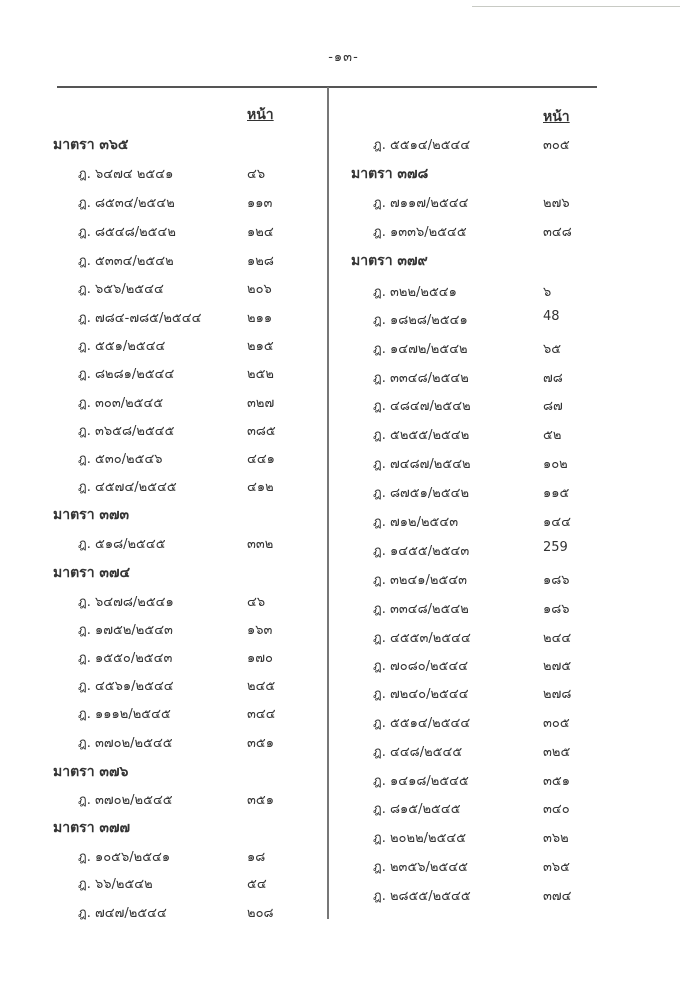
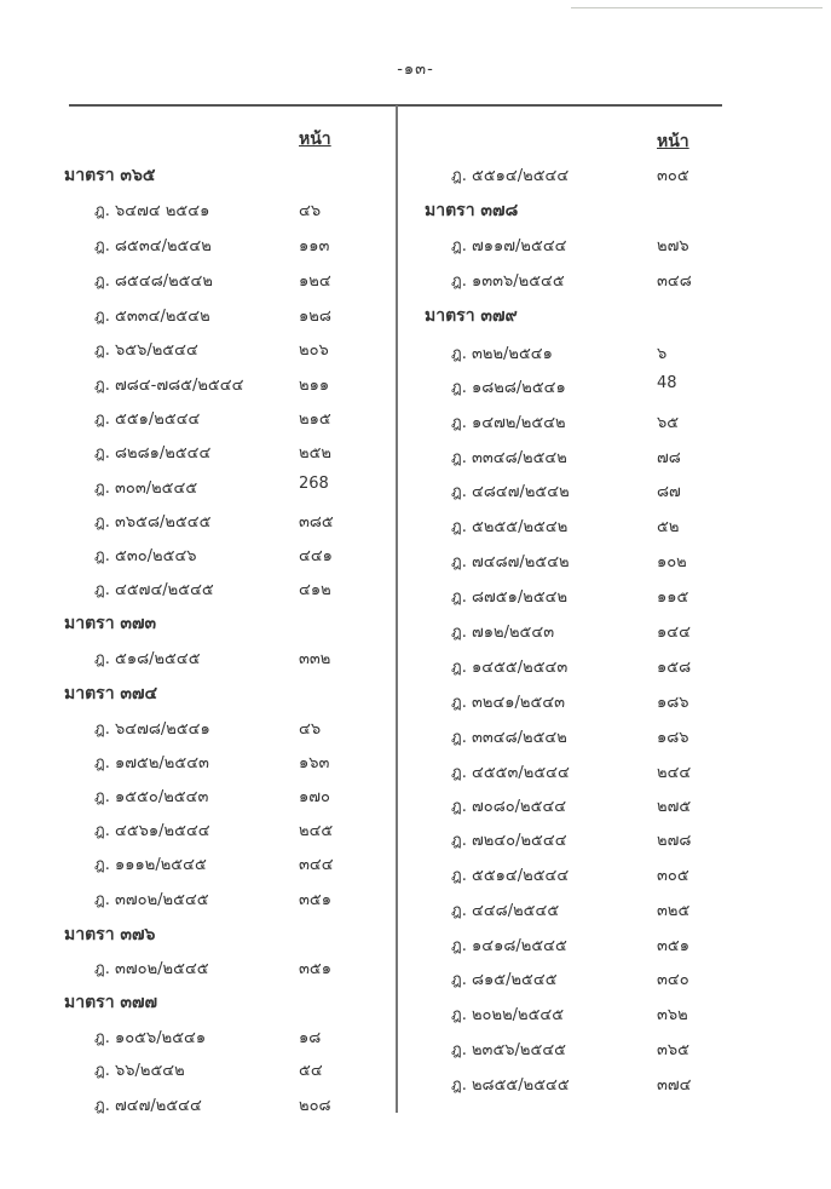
  -๑๓-
  หน้า
  หน้า
  มาตรา ๓๖๕
  ฎ. ๖๔๗๔ ๒๕๔๑
  ๔๖
  ฎ. ๘๕๓๔/๒๕๔๒
  ๑๑๓
  ฎ. ๘๕๔๘/๒๕๔๒
  ๑๒๔
  ฎ. ๕๓๓๔/๒๕๔๒
  ๑๒๘
  ฎ. ๖๕๖/๒๕๔๔
  ๒๐๖
  ฎ. ๗๘๔-๗๘๕/๒๕๔๔
  ๒๑๑
  ฎ. ๕๕๑/๒๕๔๔
  ๒๑๕
  ฎ. ๘๒๘๑/๒๕๔๔
  ๒๕๒
  ฎ. ๓๐๓/๒๕๔๕
- ๓๒๗
+ 268
  ฎ. ๓๖๕๘/๒๕๔๕
  ๓๘๕
  ฎ. ๕๓๐/๒๕๔๖
  ๔๔๑
  ฎ. ๔๕๗๔/๒๕๔๕
  ๔๑๒
  มาตรา ๓๗๓
  ฎ. ๕๑๘/๒๕๔๕
  ๓๓๒
  มาตรา ๓๗๔
  ฎ. ๖๔๗๘/๒๕๔๑
  ๔๖
  ฎ. ๑๗๕๒/๒๕๔๓
  ๑๖๓
  ฎ. ๑๕๕๐/๒๕๔๓
  ๑๗๐
  ฎ. ๔๕๖๑/๒๕๔๔
  ๒๔๕
  ฎ. ๑๑๑๒/๒๕๔๕
  ๓๔๔
  ฎ. ๓๗๐๒/๒๕๔๕
  ๓๕๑
  มาตรา ๓๗๖
  ฎ. ๓๗๐๒/๒๕๔๕
  ๓๕๑
  มาตรา ๓๗๗
  ฎ. ๑๐๕๖/๒๕๔๑
  ๑๘
  ฎ. ๖๖/๒๕๔๒
  ๕๔
  ฎ. ๗๔๗/๒๕๔๔
  ๒๐๘
  ฎ. ๕๕๑๔/๒๕๔๔
  ๓๐๕
  มาตรา ๓๗๘
  ฎ. ๗๑๑๗/๒๕๔๔
  ๒๗๖
  ฎ. ๑๓๓๖/๒๕๔๕
  ๓๔๘
  มาตรา ๓๗๙
  ฎ. ๓๒๒/๒๕๔๑
  ๖
  ฎ. ๑๘๒๘/๒๕๔๑
  48
  ฎ. ๑๔๗๒/๒๕๔๒
  ๖๕
  ฎ. ๓๓๔๘/๒๕๔๒
  ๗๘
  ฎ. ๔๘๔๗/๒๕๔๒
  ๘๗
  ฎ. ๕๒๕๕/๒๕๔๒
  ๕๒
  ฎ. ๗๔๘๗/๒๕๔๒
  ๑๐๒
  ฎ. ๘๗๕๑/๒๕๔๒
  ๑๑๕
  ฎ. ๗๑๒/๒๕๔๓
  ๑๔๔
  ฎ. ๑๔๕๕/๒๕๔๓
- 259
+ ๑๕๘
  ฎ. ๓๒๔๑/๒๕๔๓
  ๑๘๖
  ฎ. ๓๓๔๘/๒๕๔๒
  ๑๘๖
  ฎ. ๔๕๕๓/๒๕๔๔
  ๒๔๔
  ฎ. ๗๐๘๐/๒๕๔๔
  ๒๗๕
  ฎ. ๗๒๔๐/๒๕๔๔
  ๒๗๘
  ฎ. ๕๕๑๔/๒๕๔๔
  ๓๐๕
  ฎ. ๔๔๘/๒๕๔๕
  ๓๒๕
  ฎ. ๑๔๑๘/๒๕๔๕
  ๓๕๑
  ฎ. ๘๑๕/๒๕๔๕
  ๓๔๐
  ฎ. ๒๐๒๒/๒๕๔๕
  ๓๖๒
  ฎ. ๒๓๕๖/๒๕๔๕
  ๓๖๕
  ฎ. ๒๘๕๕/๒๕๔๕
  ๓๗๔
